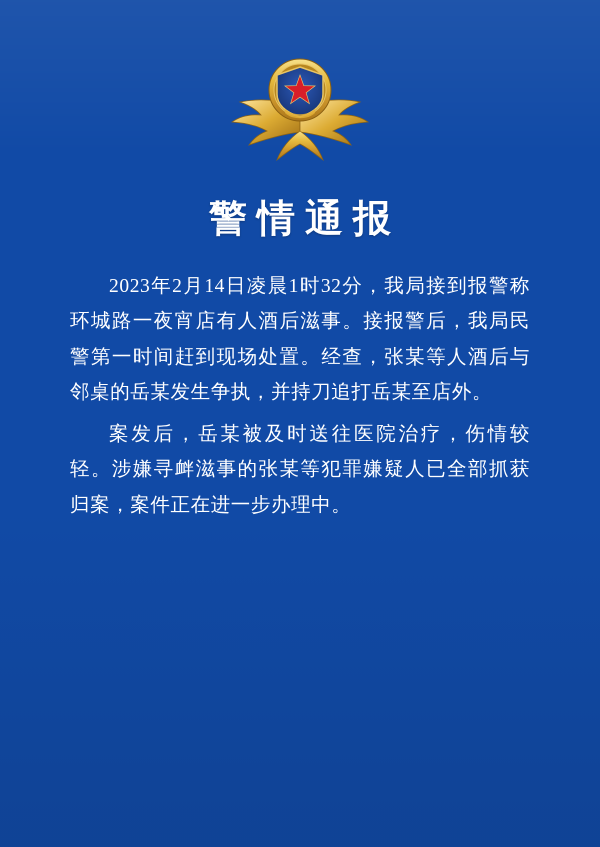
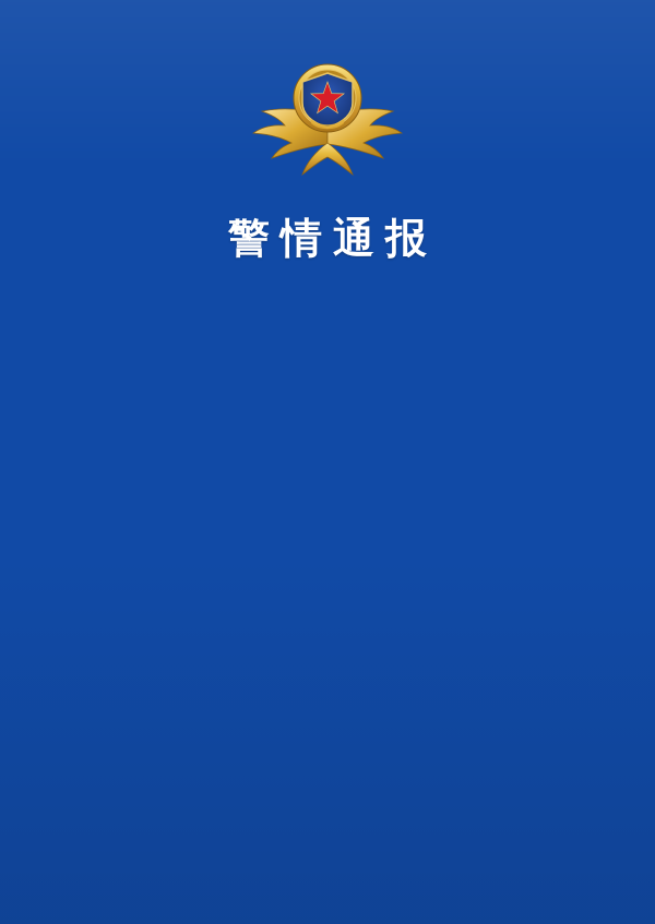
  警情通报
- 2023年2月14日凌晨1时32分，我局接到报警称环城路一夜宵店有人酒后滋事。接报警后，我局民警第一时间赶到现场处置。经查，张某等人酒后与邻桌的岳某发生争执，并持刀追打岳某至店外。
- 案发后，岳某被及时送往医院治疗，伤情较轻。涉嫌寻衅滋事的张某等犯罪嫌疑人已全部抓获归案，案件正在进一步办理中。
